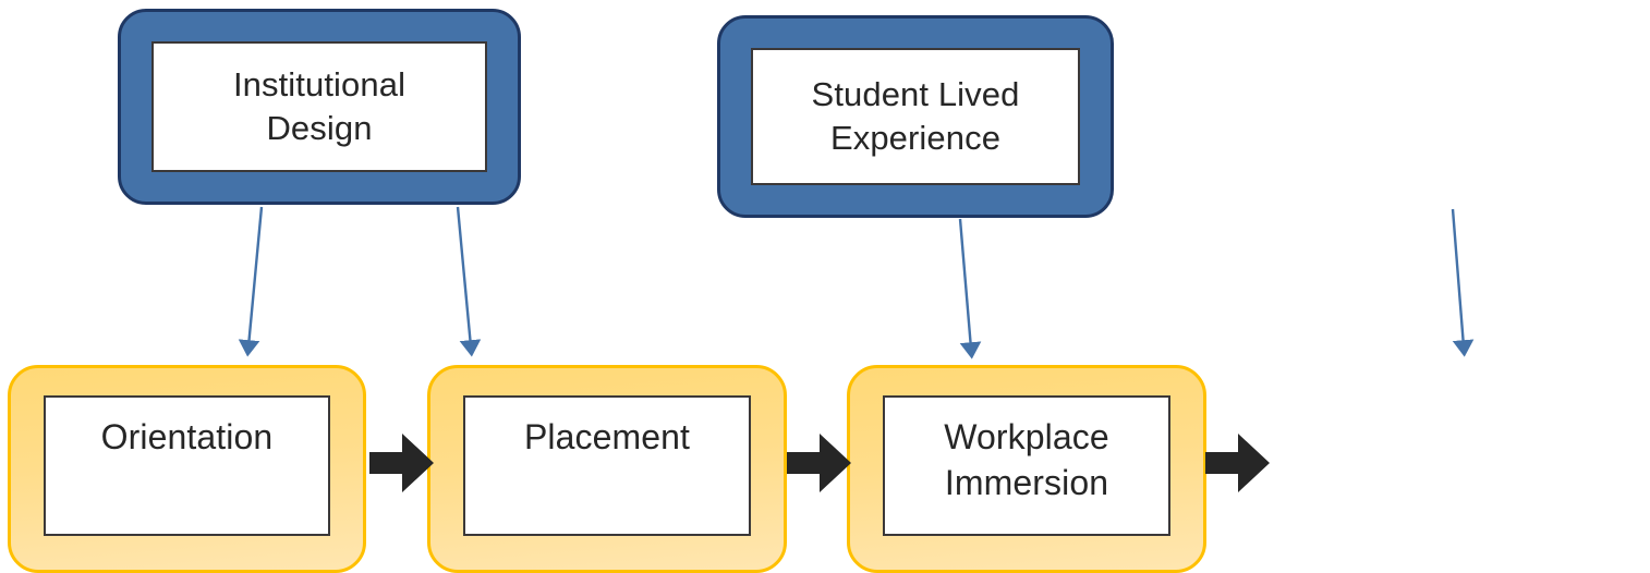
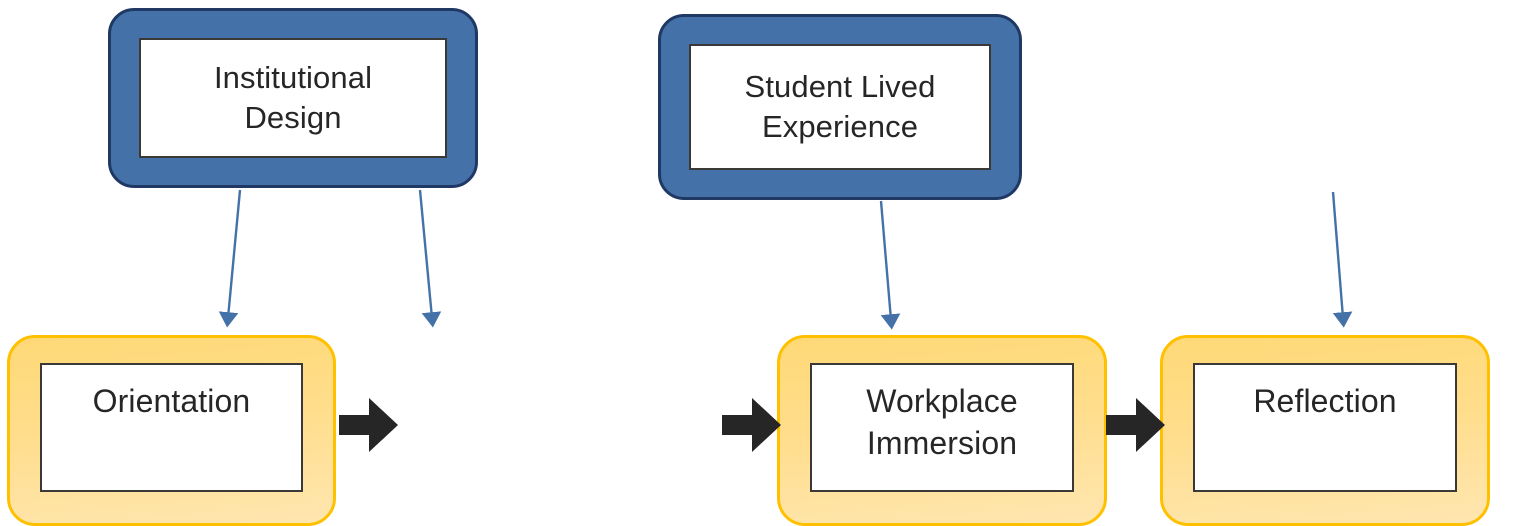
  Institutional
  Design
  Student Lived
  Experience
  Orientation
- Placement
  Workplace
  Immersion
+ Reflection
